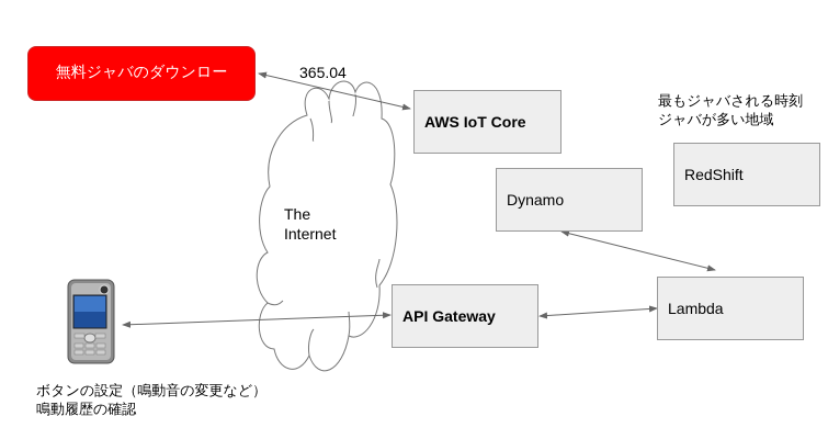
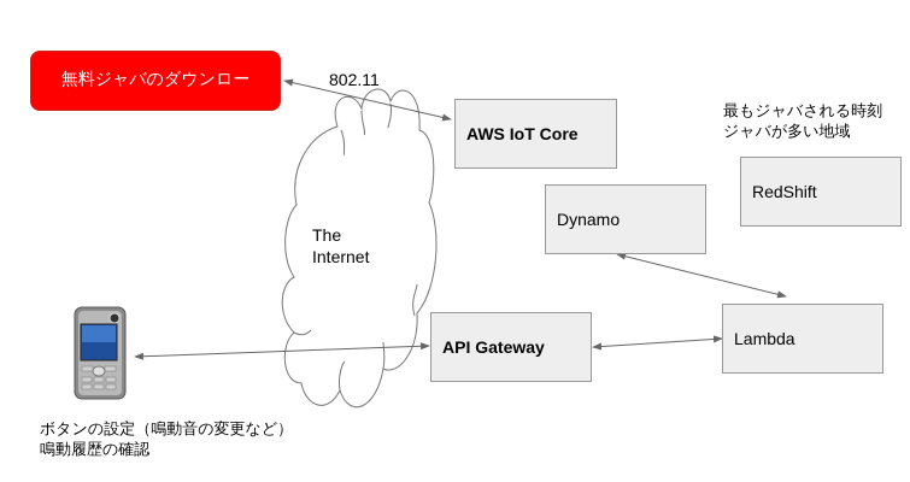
  無料ジャバのダウンロー
- 365.04
+ 802.11
  The
  Internet
  AWS IoT Core
  Dynamo
  RedShift
  API Gateway
  Lambda
  最もジャバされる時刻
  ジャバが多い地域
  ボタンの設定（鳴動音の変更など）
  鳴動履歴の確認
